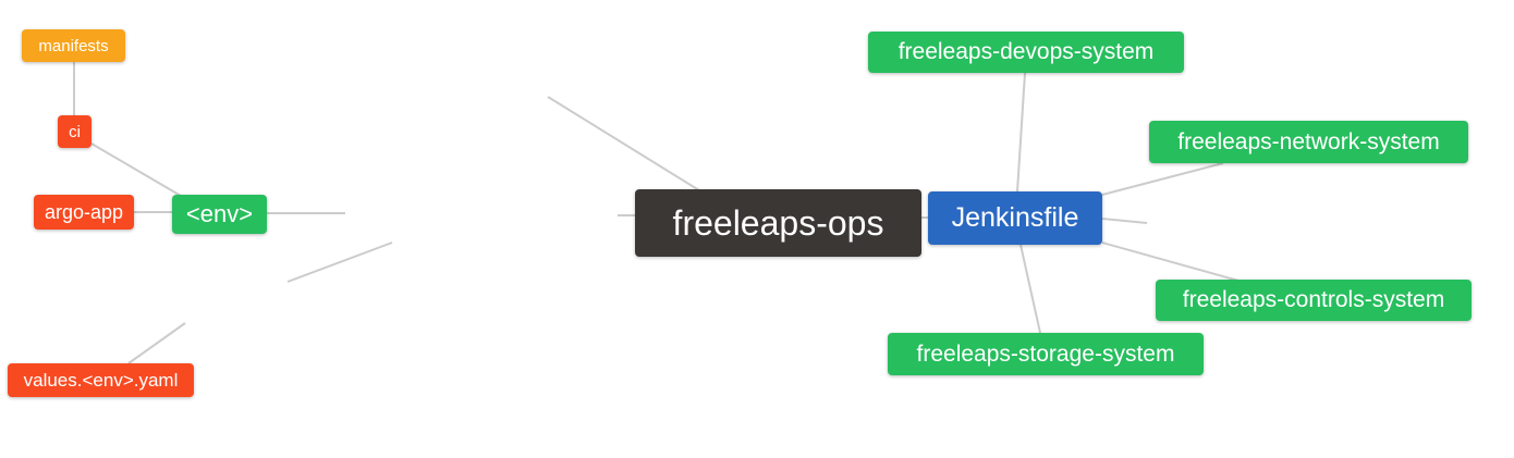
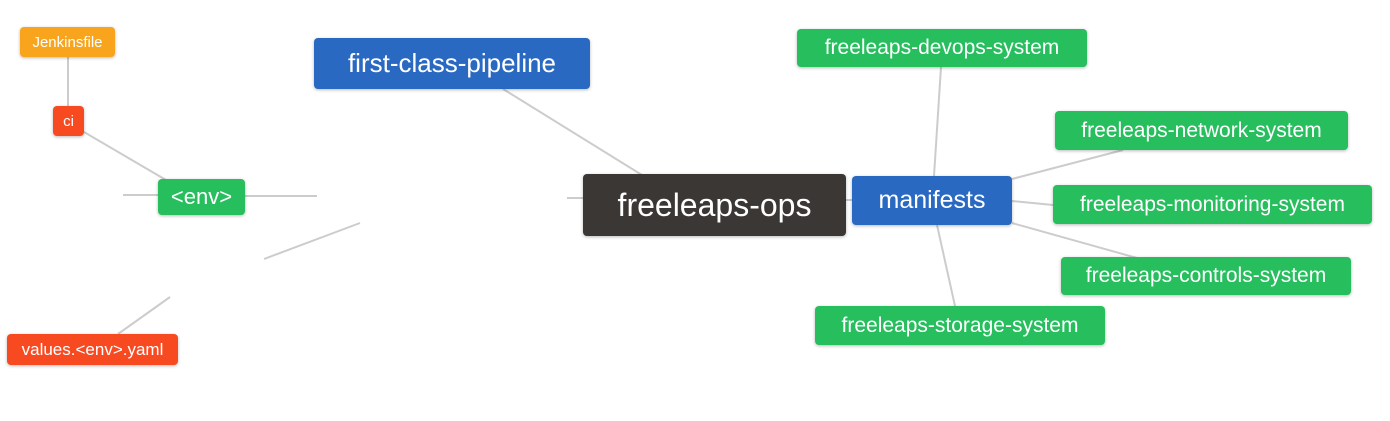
- manifests
+ Jenkinsfile
  ci
- argo-app
  <env>
+ first-class-pipeline
  freeleaps-ops
- Jenkinsfile
+ manifests
  freeleaps-devops-system
  freeleaps-network-system
+ freeleaps-monitoring-system
  freeleaps-controls-system
  freeleaps-storage-system
  values.<env>.yaml
